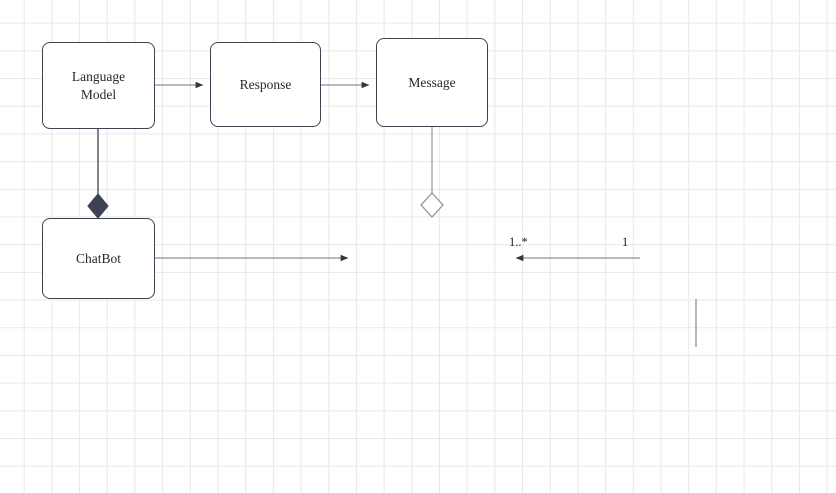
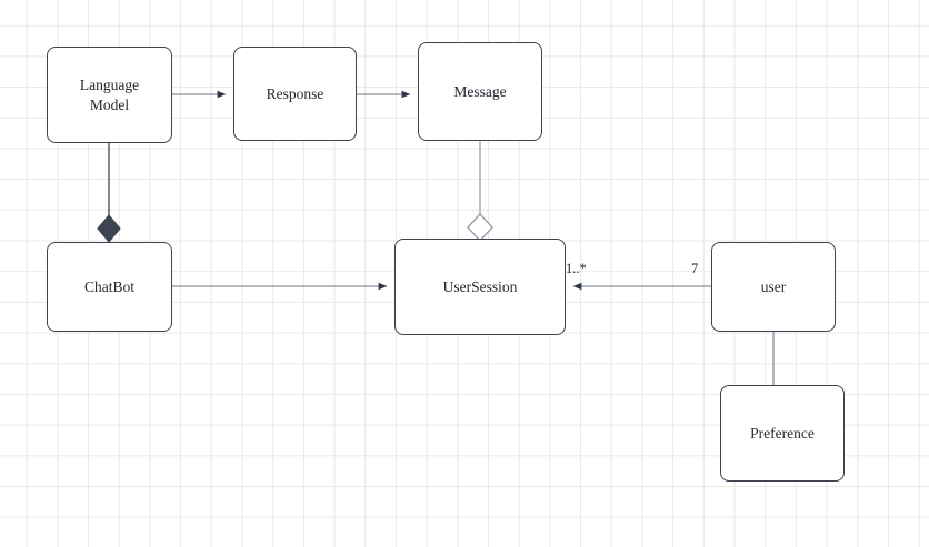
  Language
  Model
  Response
  Message
  ChatBot
+ UserSession
+ user
+ Preference
  1..*
- 1
+ 7
